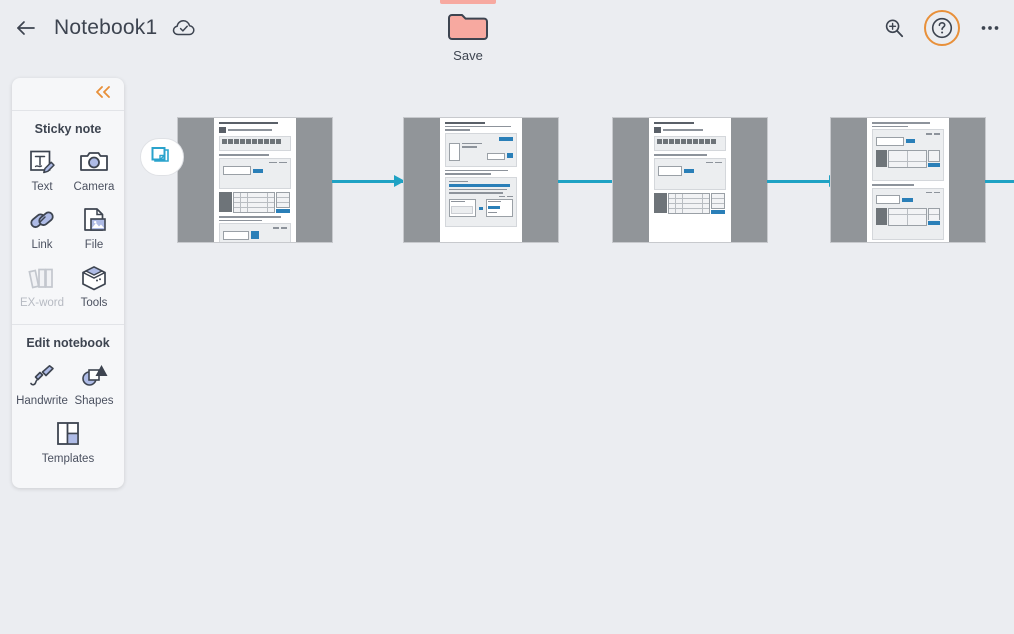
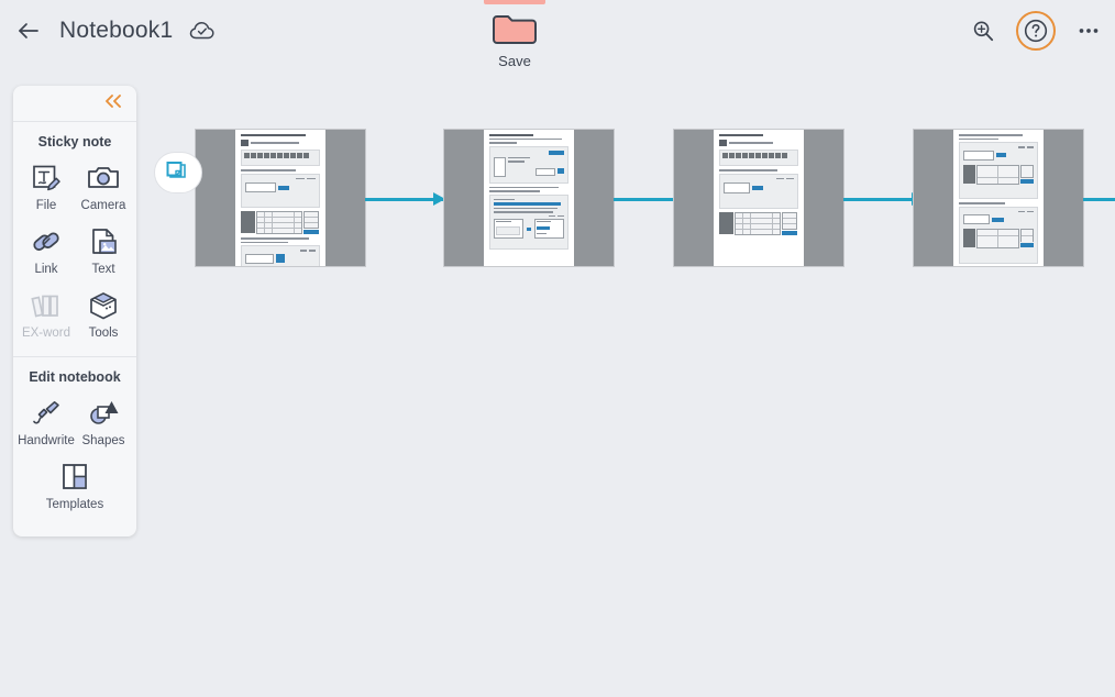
  Notebook1
  Save
  Sticky note
- Text
+ File
  Camera
  Link
- File
+ Text
  EX-word
  Tools
  Edit notebook
  Handwrite
  Shapes
  Templates
